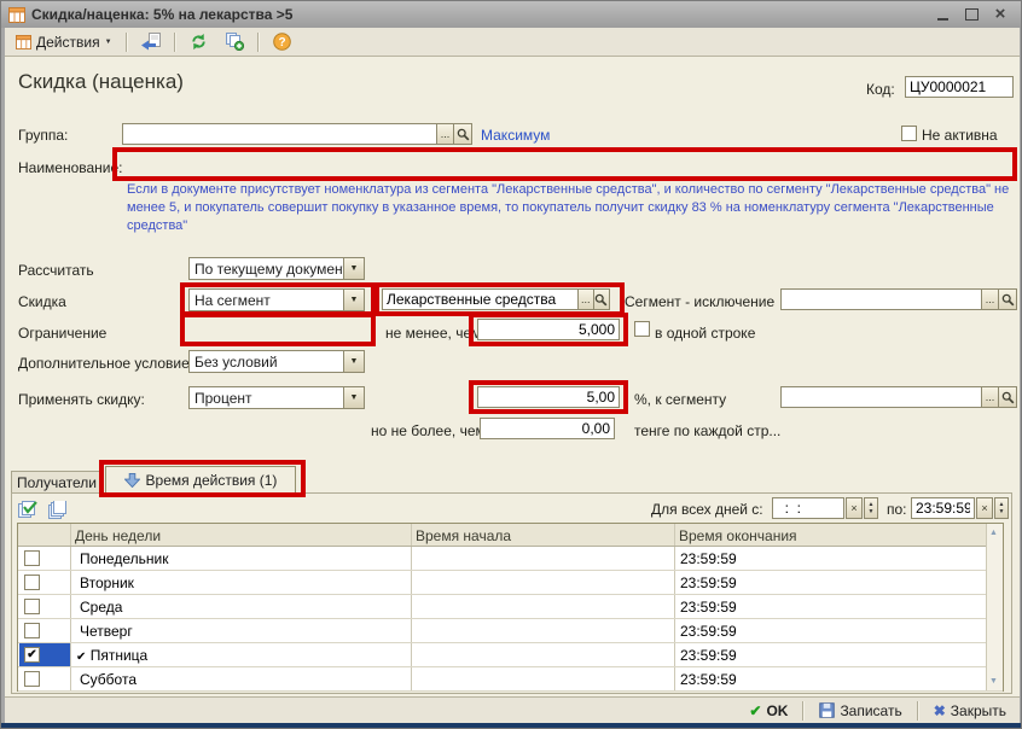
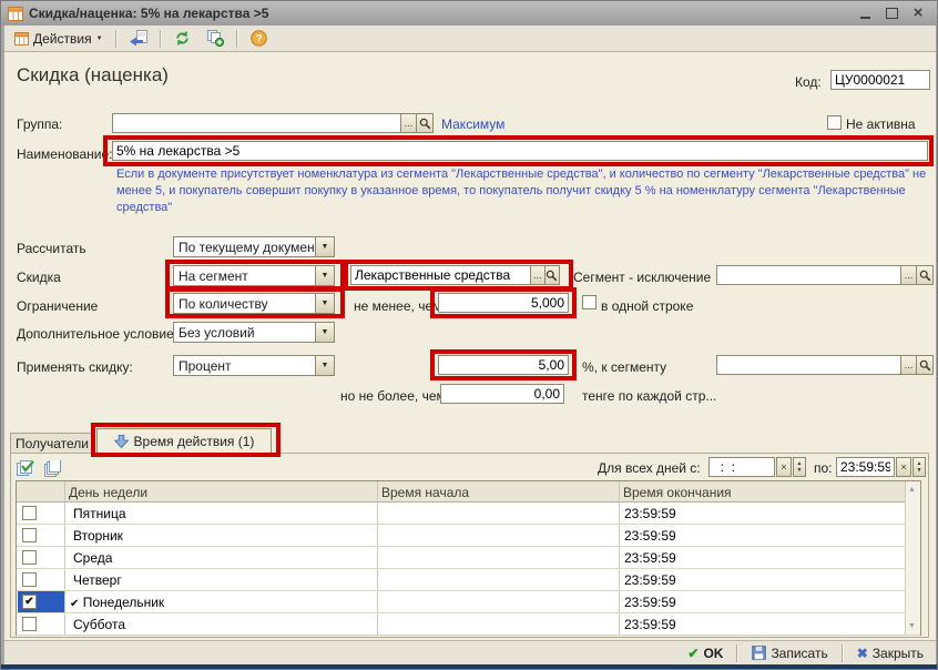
  Скидка/наценка: 5% на лекарства >5
  ×
  Действия
  ?
  Скидка (наценка)
  Код:
  ЦУ0000021
  Группа:
  ...
  Максимум
  Не активна
  Наименование:
+ 5% на лекарства >5
- Если в документе присутствует номенклатура из сегмента "Лекарственные средства", и количество по сегменту "Лекарственные средства" не менее 5, и покупатель совершит покупку в указанное время, то покупатель получит скидку 83 % на номенклатуру сегмента "Лекарственные средства"
+ Если в документе присутствует номенклатура из сегмента "Лекарственные средства", и количество по сегменту "Лекарственные средства" не менее 5, и покупатель совершит покупку в указанное время, то покупатель получит скидку 5 % на номенклатуру сегмента "Лекарственные средства"
  Рассчитать
  По текущему докумен
  Скидка
  На сегмент
  Лекарственные средства
  ...
  Сегмент - исключение
  ...
  Ограничение
+ По количеству
  не менее, че
  5,000
  в одной строке
  Дополнительное условие
  Без условий
  Применять скидку:
  Процент
  5,00
  %, к сегменту
  ...
  но не более, че
  0,00
  тенге по каждой стр...
  Получатели
  Время действия (1)
  Для всех дней с:
  : :
  ×
  по:
  23:59:59
  ×
  День недели
  Время начала
  Время окончания
- Понедельник
+ Пятница
  23:59:59
  Вторник
  23:59:59
  Среда
  23:59:59
  Четверг
  23:59:59
  ✔
- ✔ Пятница
+ ✔ Понедельник
  23:59:59
  Суббота
  23:59:59
  ✔
  OK
  Записать
  ✖
  Закрыть
